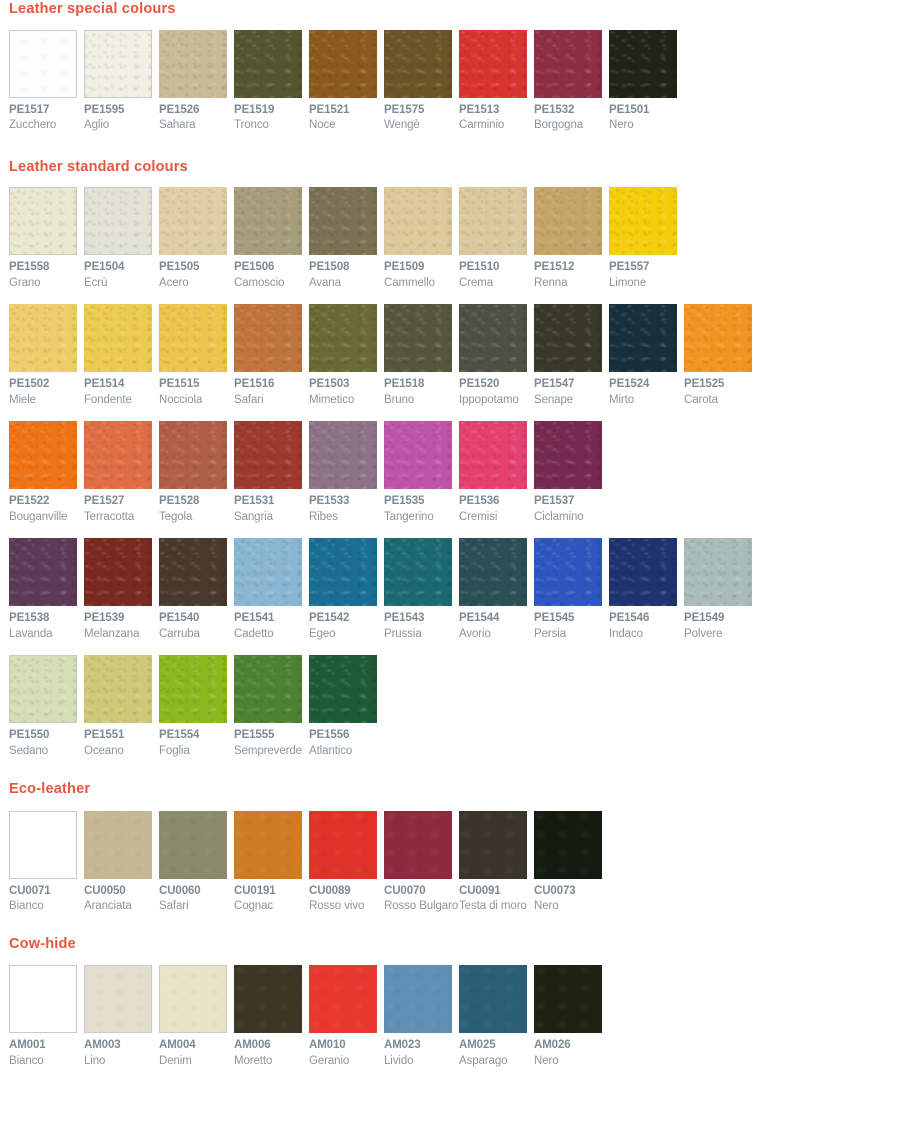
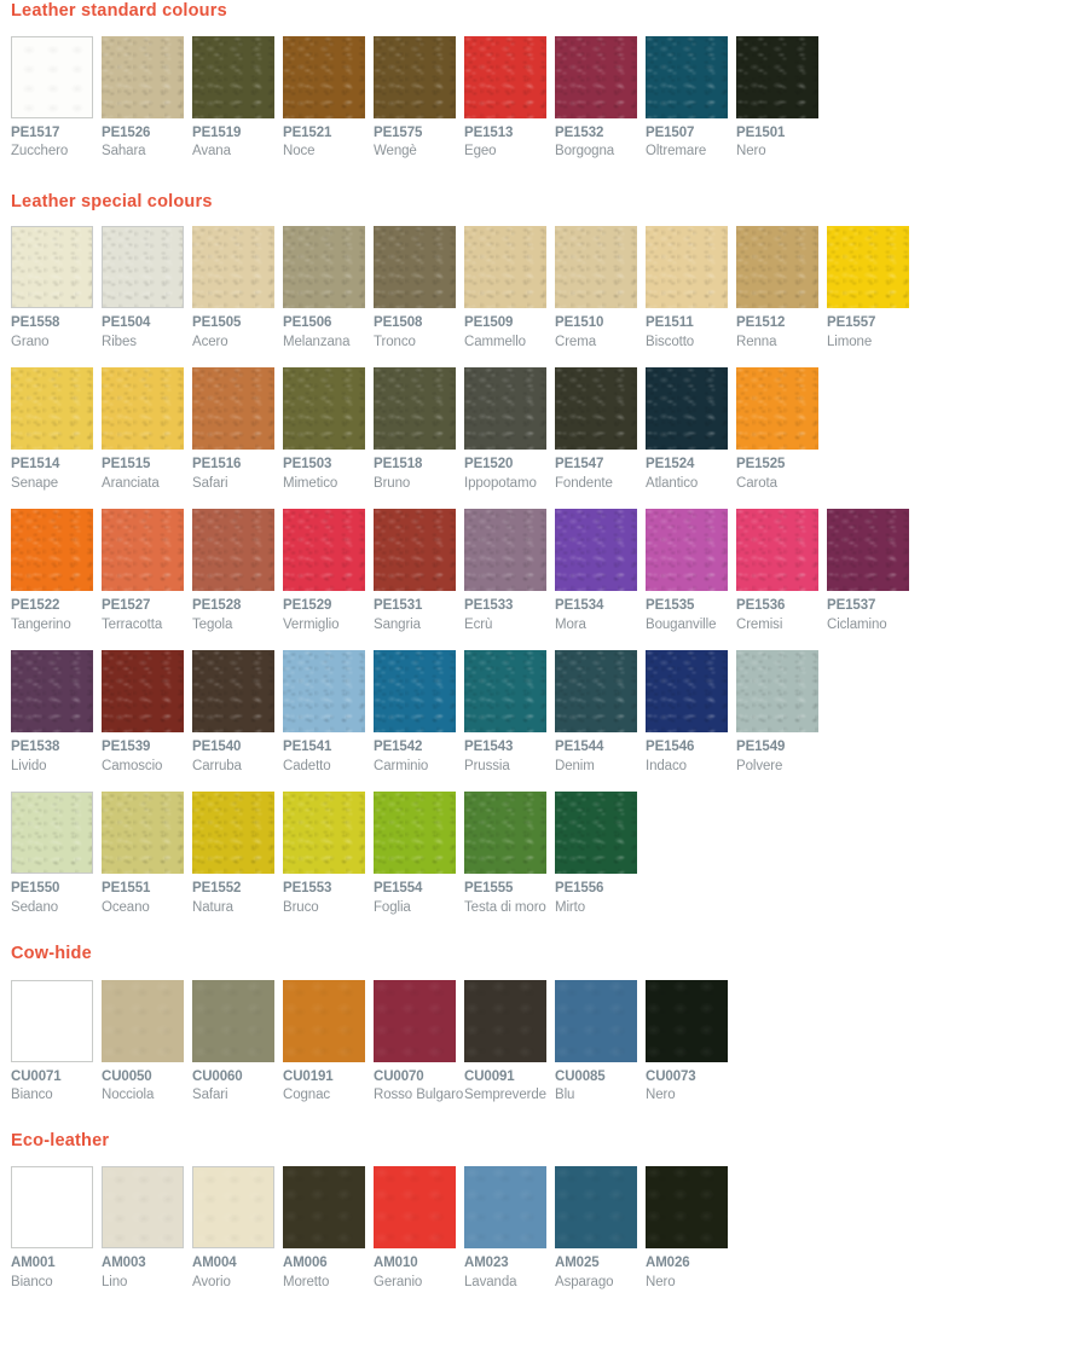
- Leather special colours
+ Leather standard colours
  PE1517
  Zucchero
- PE1595
- Aglio
  PE1526
  Sahara
  PE1519
- Tronco
+ Avana
  PE1521
  Noce
  PE1575
  Wengè
  PE1513
- Carminio
+ Egeo
  PE1532
  Borgogna
+ PE1507
+ Oltremare
  PE1501
  Nero
- Leather standard colours
+ Leather special colours
  PE1558
  Grano
  PE1504
- Ecrù
+ Ribes
  PE1505
  Acero
  PE1506
- Camoscio
+ Melanzana
  PE1508
- Avana
+ Tronco
  PE1509
  Cammello
  PE1510
  Crema
+ PE1511
+ Biscotto
  PE1512
  Renna
  PE1557
  Limone
- PE1502
- Miele
  PE1514
- Fondente
+ Senape
  PE1515
- Nocciola
+ Aranciata
  PE1516
  Safari
  PE1503
  Mimetico
  PE1518
  Bruno
  PE1520
  Ippopotamo
  PE1547
- Senape
+ Fondente
  PE1524
- Mirto
+ Atlantico
  PE1525
  Carota
  PE1522
- Bouganville
+ Tangerino
  PE1527
  Terracotta
  PE1528
  Tegola
+ PE1529
+ Vermiglio
  PE1531
  Sangria
  PE1533
- Ribes
+ Ecrù
+ PE1534
+ Mora
  PE1535
- Tangerino
+ Bouganville
  PE1536
  Cremisi
  PE1537
  Ciclamino
  PE1538
- Lavanda
+ Livido
  PE1539
- Melanzana
+ Camoscio
  PE1540
  Carruba
  PE1541
  Cadetto
  PE1542
- Egeo
+ Carminio
  PE1543
  Prussia
  PE1544
- Avorio
+ Denim
- PE1545
- Persia
  PE1546
  Indaco
  PE1549
  Polvere
  PE1550
  Sedano
  PE1551
  Oceano
+ PE1552
+ Natura
+ PE1553
+ Bruco
  PE1554
  Foglia
  PE1555
- Sempreverde
+ Testa di moro
  PE1556
- Atlantico
+ Mirto
- Eco-leather
+ Cow-hide
  CU0071
  Bianco
  CU0050
- Aranciata
+ Nocciola
  CU0060
  Safari
  CU0191
  Cognac
- CU0089
- Rosso vivo
  CU0070
  Rosso Bulgaro
  CU0091
- Testa di moro
+ Sempreverde
+ CU0085
+ Blu
  CU0073
  Nero
- Cow-hide
+ Eco-leather
  AM001
  Bianco
  AM003
  Lino
  AM004
- Denim
+ Avorio
  AM006
  Moretto
  AM010
  Geranio
  AM023
- Livido
+ Lavanda
  AM025
  Asparago
  AM026
  Nero
